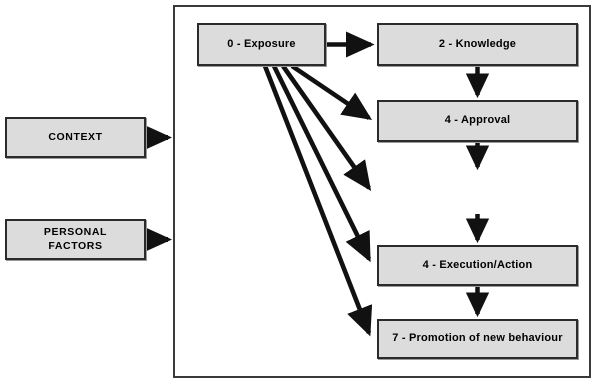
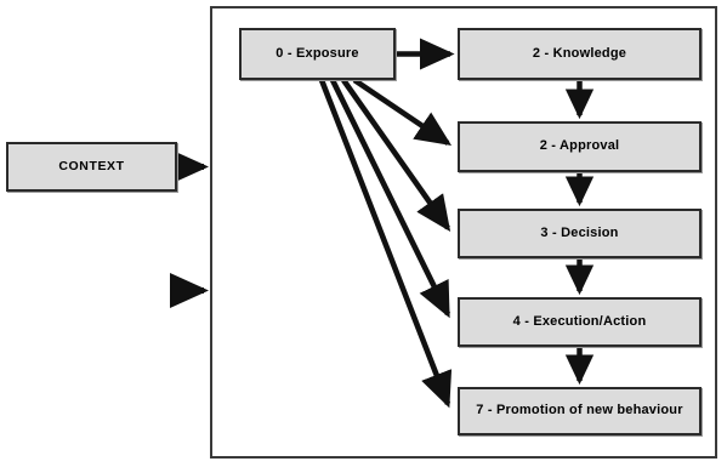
  CONTEXT
- PERSONAL
- FACTORS
  0 - Exposure
  2 - Knowledge
- 4 - Approval
+ 2 - Approval
+ 3 - Decision
  4 - Execution/Action
  7 - Promotion of new behaviour
